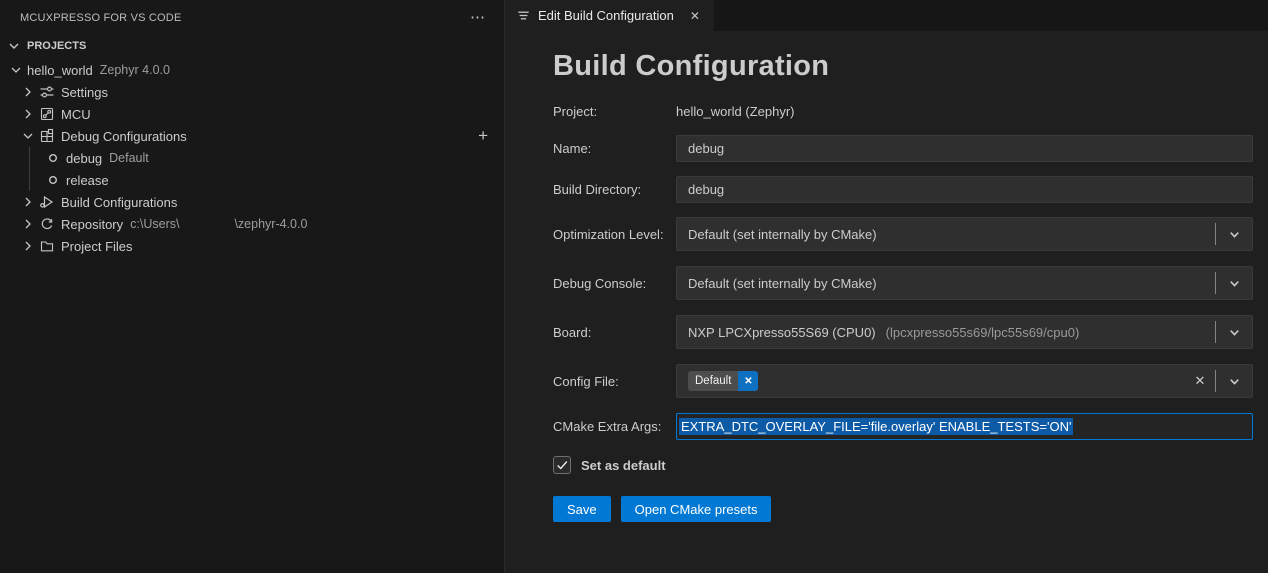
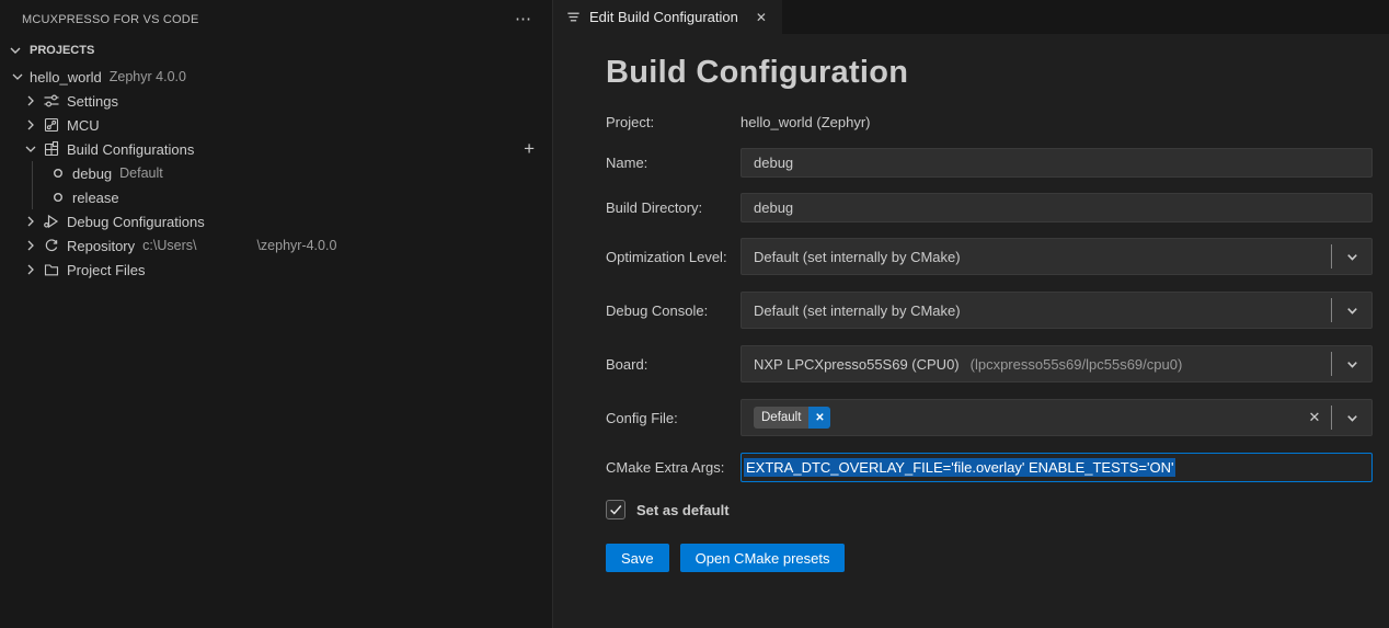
  MCUXPRESSO FOR VS CODE
  ⋯
  PROJECTS
  hello_world
  Zephyr 4.0.0
  Settings
  MCU
- Debug Configurations
+ Build Configurations
  +
  debug
  Default
  release
- Build Configurations
+ Debug Configurations
  Repository
  c:\Users\
  \zephyr-4.0.0
  Project Files
  Edit Build Configuration
  ✕
  Build Configuration
  Project:
  hello_world (Zephyr)
  Name:
  debug
  Build Directory:
  debug
  Optimization Level:
  Default (set internally by CMake)
  Debug Console:
  Default (set internally by CMake)
  Board:
  NXP LPCXpresso55S69 (CPU0)
  (lpcxpresso55s69/lpc55s69/cpu0)
  Config File:
  Default
  ✕
  ✕
  CMake Extra Args:
  EXTRA_DTC_OVERLAY_FILE='file.overlay' ENABLE_TESTS='ON'
  Set as default
  Save
  Open CMake presets
